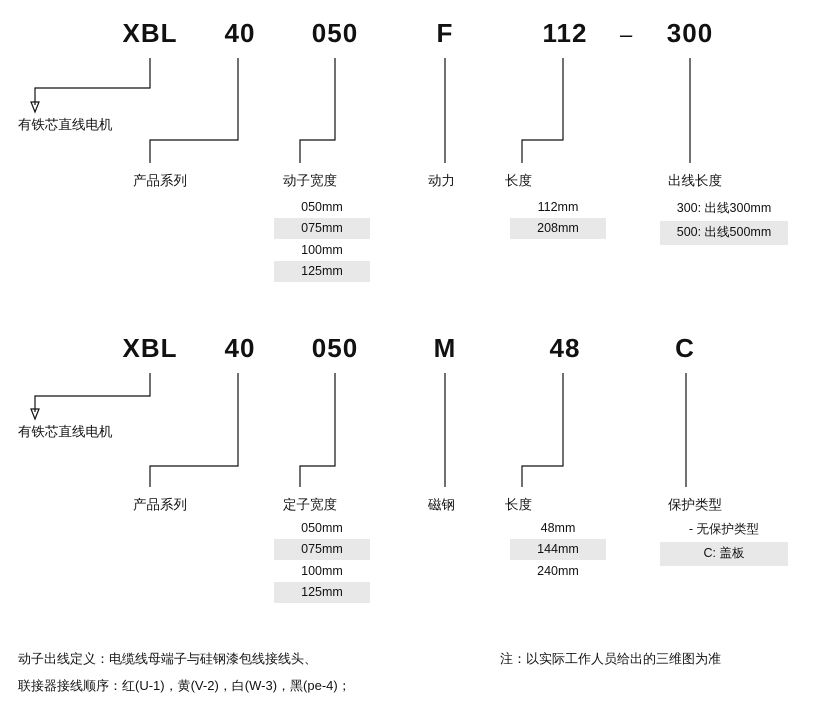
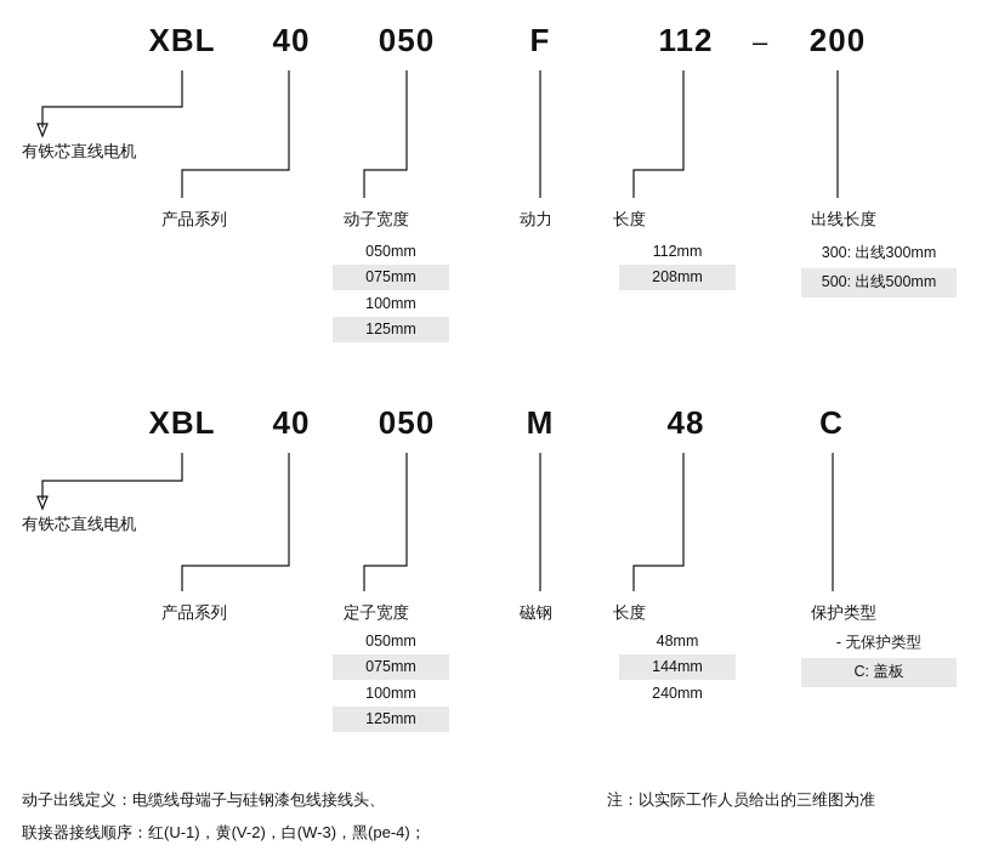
  XBL
  40
  050
  F
  112
  –
- 300
+ 200
  有铁芯直线电机
  产品系列
  动子宽度
  动力
  长度
  出线长度
  050mm
  075mm
  100mm
  125mm
  112mm
  208mm
  300: 出线300mm
  500: 出线500mm
  XBL
  40
  050
  M
  48
  C
  有铁芯直线电机
  产品系列
  定子宽度
  磁钢
  长度
  保护类型
  050mm
  075mm
  100mm
  125mm
  48mm
  144mm
  240mm
  - 无保护类型
  C: 盖板
  动子出线定义：电缆线母端子与硅钢漆包线接线头、
  联接器接线顺序：红(U-1)，黄(V-2)，白(W-3)，黑(pe-4)；
  注：以实际工作人员给出的三维图为准
